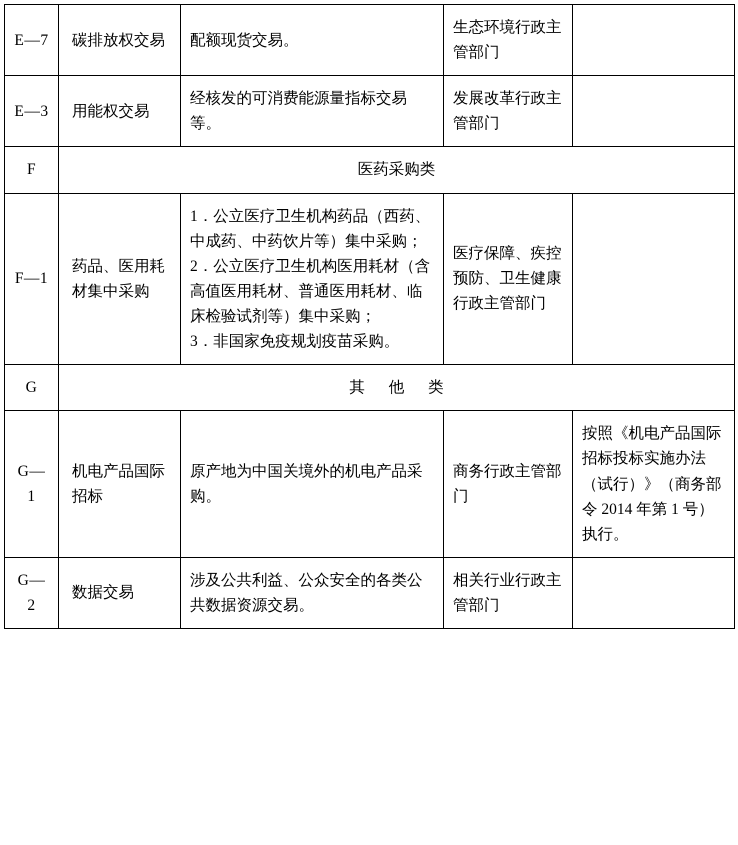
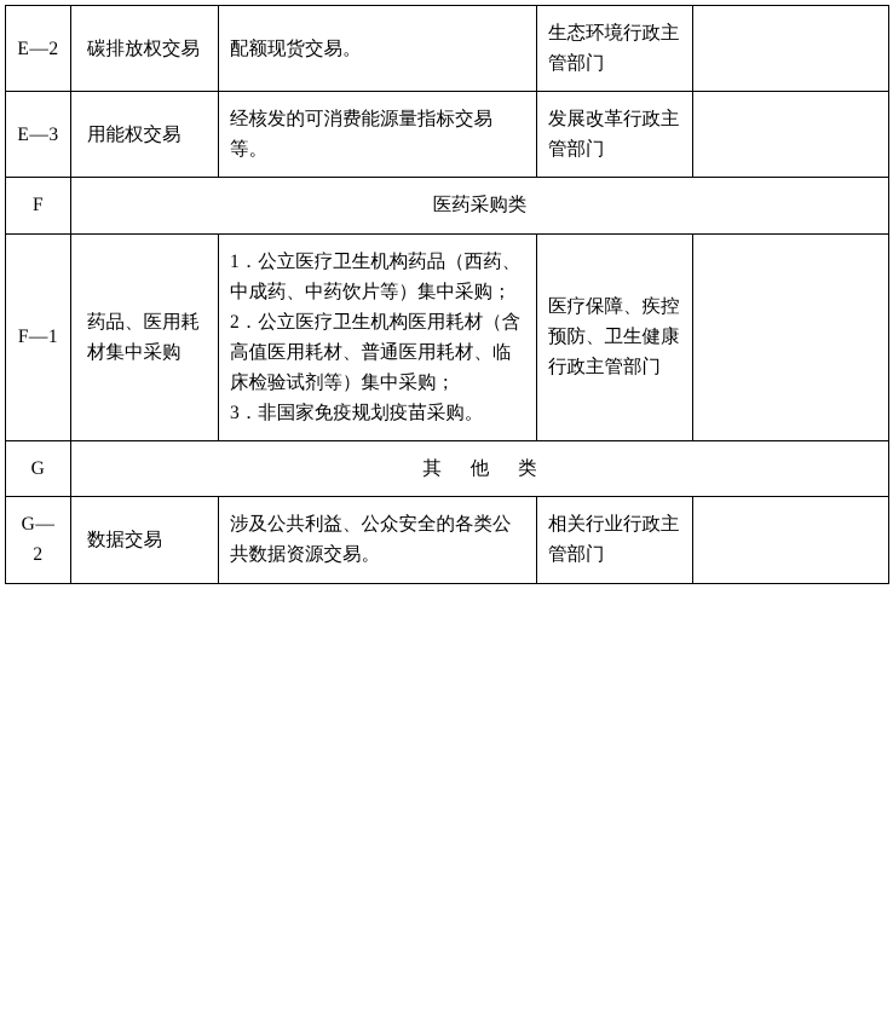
- E—7	碳排放权交易	配额现货交易。	生态环境行政主管部门
+ E—2	碳排放权交易	配额现货交易。	生态环境行政主管部门
  E—3	用能权交易	经核发的可消费能源量指标交易等。	发展改革行政主管部门
  F	医药采购类
  F—1	药品、医用耗材集中采购	1．公立医疗卫生机构药品（西药、中成药、中药饮片等）集中采购； 2．公立医疗卫生机构医用耗材（含高值医用耗材、普通医用耗材、临床检验试剂等）集中采购； 3．非国家免疫规划疫苗采购。	医疗保障、疾控预防、卫生健康行政主管部门
  G	其 他 类
- G—1	机电产品国际招标	原产地为中国关境外的机电产品采购。	商务行政主管部门	按照《机电产品国际招标投标实施办法（试行）》（商务部令 2014 年第 1 号）执行。
  G—2	数据交易	涉及公共利益、公众安全的各类公共数据资源交易。	相关行业行政主管部门
